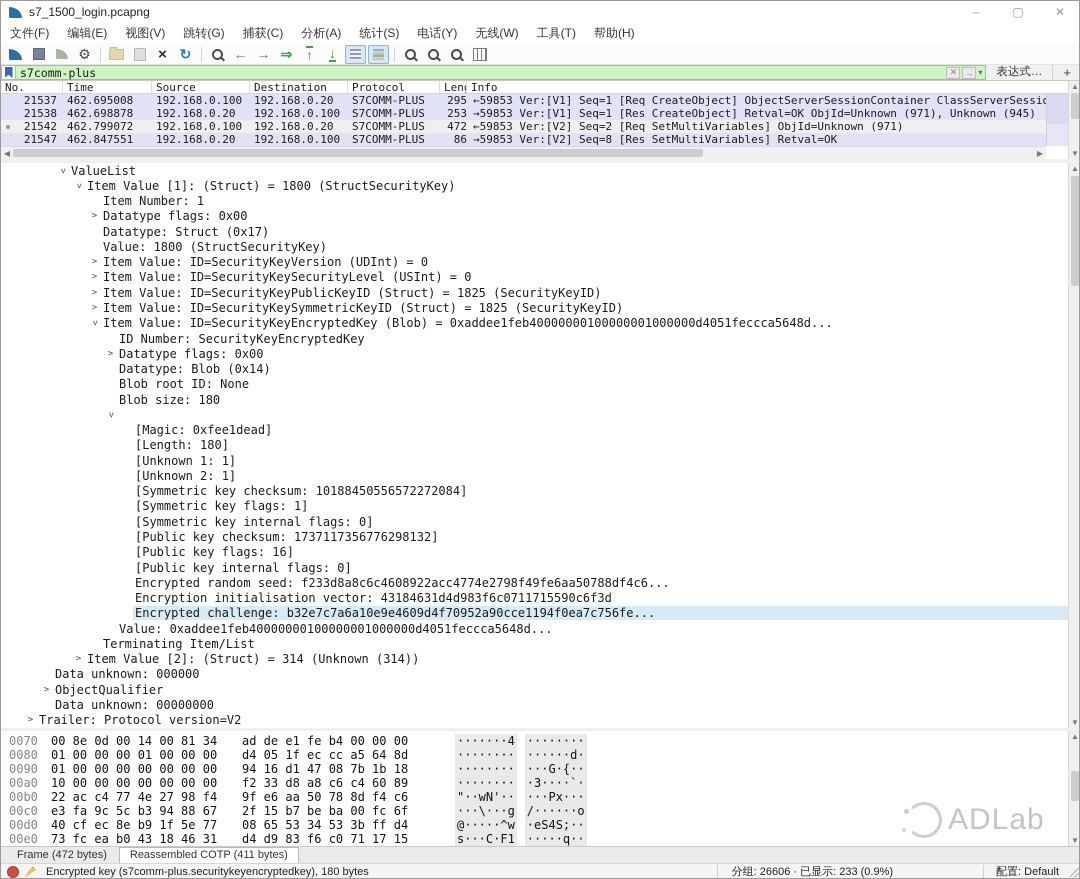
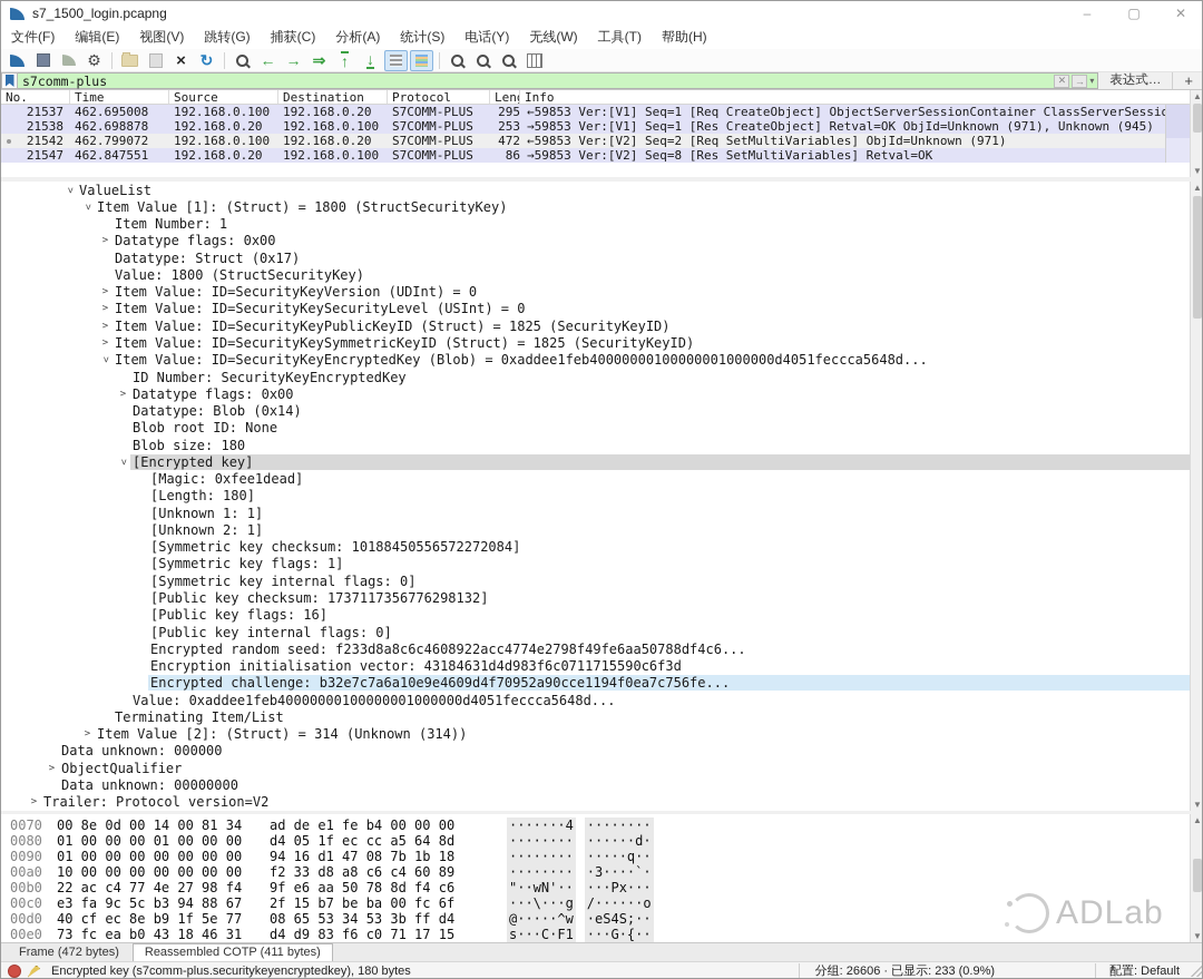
  s7_1500_login.pcapng
  –
  ▢
  ✕
  文件(F)
  编辑(E)
  视图(V)
  跳转(G)
  捕获(C)
  分析(A)
  统计(S)
  电话(Y)
  无线(W)
  工具(T)
  帮助(H)
  ⚙
  ×
  ↻
  ←
  →
  ⇒
  ↑
  ↓
  s7comm-plus
  ✕
  →
  ▾
  表达式…
  +
  No.
  Time
  Source
  Destination
  Protocol
  Len
  Info
  21537
  462.695008
  192.168.0.100
  192.168.0.20
  S7COMM-PLUS
  295
  ←59853 Ver:[V1] Seq=1 [Req CreateObject] ObjectServerSessionContainer ClassServerSessi
  21538
  462.698878
  192.168.0.20
  192.168.0.100
  S7COMM-PLUS
  253
  →59853 Ver:[V1] Seq=1 [Res CreateObject] Retval=OK ObjId=Unknown (971), Unknown (945)
  21542
  462.799072
  192.168.0.100
  192.168.0.20
  S7COMM-PLUS
  472
  ←59853 Ver:[V2] Seq=2 [Req SetMultiVariables] ObjId=Unknown (971)
  21547
  462.847551
  192.168.0.20
  192.168.0.100
  S7COMM-PLUS
  86
  →59853 Ver:[V2] Seq=8 [Res SetMultiVariables] Retval=OK
  ▲
  ▼
- ◀
- ▶
  ValueList
  Item Value [1]: (Struct) = 1800 (StructSecurityKey)
  Item Number: 1
  >
  Datatype flags: 0x00
  Datatype: Struct (0x17)
  Value: 1800 (StructSecurityKey)
  >
  Item Value: ID=SecurityKeyVersion (UDInt) = 0
  >
  Item Value: ID=SecurityKeySecurityLevel (USInt) = 0
  >
  Item Value: ID=SecurityKeyPublicKeyID (Struct) = 1825 (SecurityKeyID)
  >
  Item Value: ID=SecurityKeySymmetricKeyID (Struct) = 1825 (SecurityKeyID)
  Item Value: ID=SecurityKeyEncryptedKey (Blob) = 0xaddee1feb40000000100000001000000d4051feccca5648d...
  ID Number: SecurityKeyEncryptedKey
  >
  Datatype flags: 0x00
  Datatype: Blob (0x14)
  Blob root ID: None
  Blob size: 180
+ [Encrypted key]
  [Magic: 0xfee1dead]
  [Length: 180]
  [Unknown 1: 1]
  [Unknown 2: 1]
  [Symmetric key checksum: 10188450556572272084]
  [Symmetric key flags: 1]
  [Symmetric key internal flags: 0]
  [Public key checksum: 1737117356776298132]
  [Public key flags: 16]
  [Public key internal flags: 0]
  Encrypted random seed: f233d8a8c6c4608922acc4774e2798f49fe6aa50788df4c6...
  Encryption initialisation vector: 43184631d4d983f6c0711715590c6f3d
  Encrypted challenge: b32e7c7a6a10e9e4609d4f70952a90cce1194f0ea7c756fe...
  Value: 0xaddee1feb40000000100000001000000d4051feccca5648d...
  Terminating Item/List
  >
  Item Value [2]: (Struct) = 314 (Unknown (314))
  Data unknown: 000000
  >
  ObjectQualifier
  Data unknown: 00000000
  >
  Trailer: Protocol version=V2
  ▲
  ▼
  0070
  00 8e 0d 00 14 00 81 34
  ad de e1 fe b4 00 00 00
  ·······4
  ········
  0080
  01 00 00 00 01 00 00 00
  d4 05 1f ec cc a5 64 8d
  ········
  ······d·
  0090
  01 00 00 00 00 00 00 00
  94 16 d1 47 08 7b 1b 18
  ········
- ···G·{··
+ ·····q··
  00a0
  10 00 00 00 00 00 00 00
  f2 33 d8 a8 c6 c4 60 89
  ········
  ·3····`·
  00b0
  22 ac c4 77 4e 27 98 f4
  9f e6 aa 50 78 8d f4 c6
  "··wN'··
  ···Px···
  00c0
  e3 fa 9c 5c b3 94 88 67
  2f 15 b7 be ba 00 fc 6f
  ···\···g
  /······o
  00d0
  40 cf ec 8e b9 1f 5e 77
  08 65 53 34 53 3b ff d4
  @·····^w
  ·eS4S;··
  00e0
  73 fc ea b0 43 18 46 31
  d4 d9 83 f6 c0 71 17 15
  s···C·F1
- ·····q··
+ ···G·{··
  ▲
  ▼
  ADLab
  Frame (472 bytes)
  Reassembled COTP (411 bytes)
  Encrypted key (s7comm-plus.securitykeyencryptedkey), 180 bytes
  分组: 26606 · 已显示: 233 (0.9%)
  配置: Default
